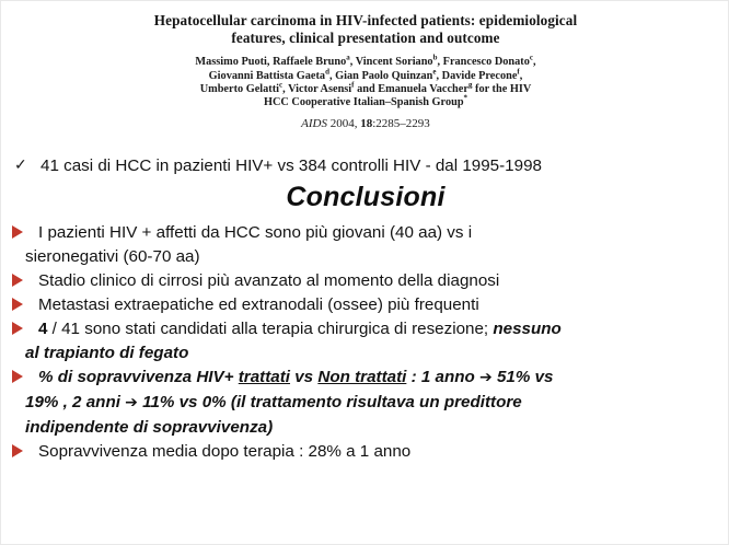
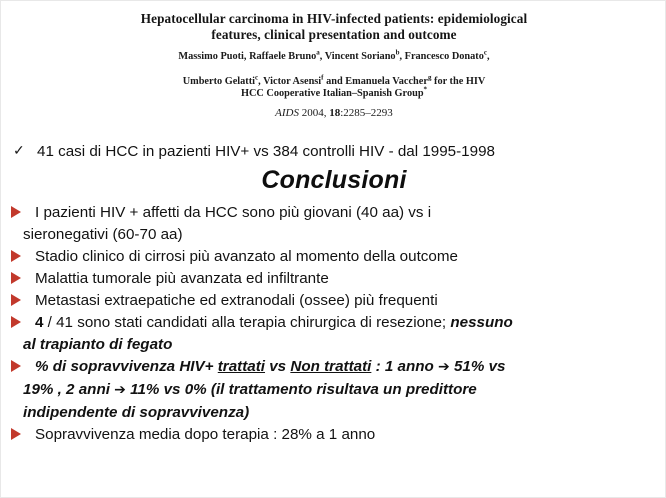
  Hepatocellular carcinoma in HIV-infected patients: epidemiological features, clinical presentation and outcome
  Massimo Puoti, Raffaele Brunoa, Vincent Sorianob, Francesco Donatoc,
- Giovanni Battista Gaetad, Gian Paolo Quinzane, Davide Preconef,
  Umberto Gelattic, Victor Asensif and Emanuela Vaccherg for the HIV
  HCC Cooperative Italian–Spanish Group*
  AIDS 2004, 18:2285–2293
  ✓
  41 casi di HCC in pazienti HIV+ vs 384 controlli HIV - dal 1995-1998
  Conclusioni
  I pazienti HIV + affetti da HCC sono più giovani (40 aa) vs i
  sieronegativi (60-70 aa)
- Stadio clinico di cirrosi più avanzato al momento della diagnosi
+ Stadio clinico di cirrosi più avanzato al momento della outcome
+ Malattia tumorale più avanzata ed infiltrante
  Metastasi extraepatiche ed extranodali (ossee) più frequenti
  4 / 41 sono stati candidati alla terapia chirurgica di resezione; nessuno
  al trapianto di fegato
  % di sopravvivenza HIV+ trattati vs Non trattati : 1 anno ➔ 51% vs
  19% , 2 anni ➔ 11% vs 0% (il trattamento risultava un predittore
  indipendente di sopravvivenza)
  Sopravvivenza media dopo terapia : 28% a 1 anno
